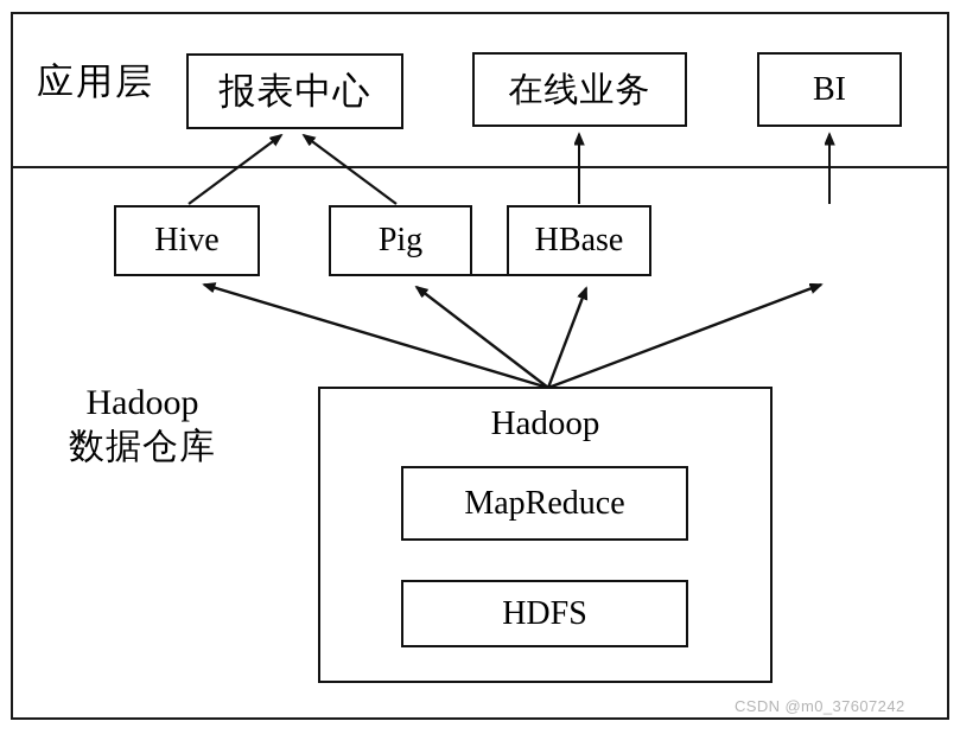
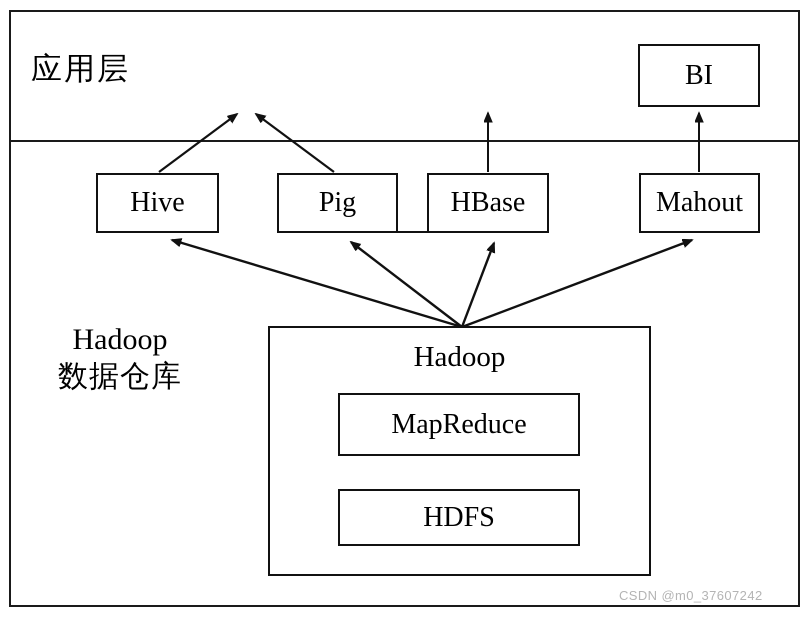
  应用层
  Hadoop
  数据仓库
- 报表中心
- 在线业务
  BI
  Hive
  Pig
  HBase
+ Mahout
  Hadoop
  MapReduce
  HDFS
  CSDN @m0_37607242
